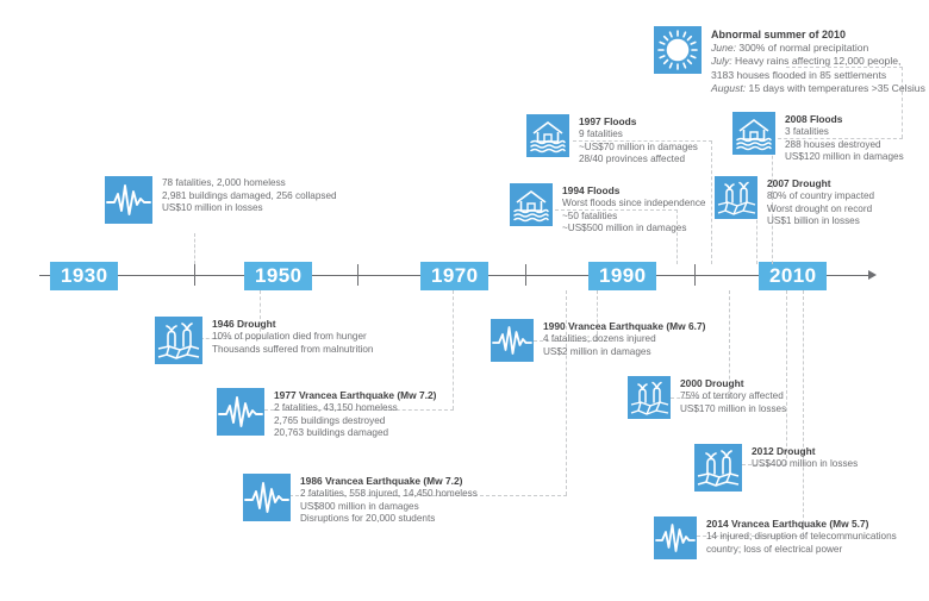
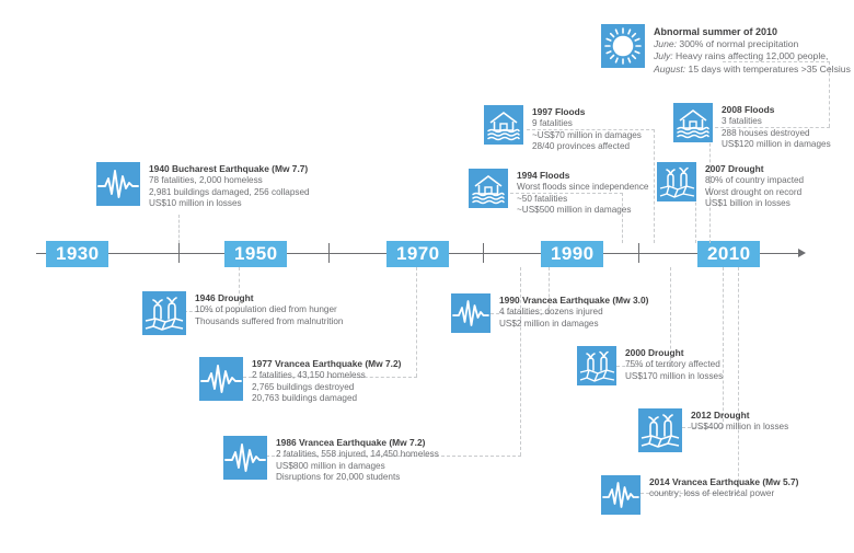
  1930
  1950
  1970
  1990
  2010
  Abnormal summer of 2010
  June: 300% of normal precipitation
  July: Heavy rains affecting 12,000 people,
- 3183 houses flooded in 85 settlements
  August: 15 days with temperatures >35 Celsius
  2008 Floods
  3 fatalities
  288 houses destroyed
  US$120 million in damages
  2007 Drought
  80% of country impacted
  Worst drought on record
  US$1 billion in losses
  1997 Floods
  9 fatalities
  ~US$70 million in damages
  28/40 provinces affected
  1994 Floods
  Worst floods since independence
  ~50 fatalities
  ~US$500 million in damages
+ 1940 Bucharest Earthquake (Mw 7.7)
  78 fatalities, 2,000 homeless
  2,981 buildings damaged, 256 collapsed
  US$10 million in losses
  1946 Drought
  10% of population died from hunger
  Thousands suffered from malnutrition
  1977 Vrancea Earthquake (Mw 7.2)
  2 fatalities, 43,150 homeless
  2,765 buildings destroyed
  20,763 buildings damaged
  1986 Vrancea Earthquake (Mw 7.2)
  2 fatalities, 558 injured, 14,450 homeless
  US$800 million in damages
  Disruptions for 20,000 students
- 1990 Vrancea Earthquake (Mw 6.7)
+ 1990 Vrancea Earthquake (Mw 3.0)
  4 fatalities; dozens injured
  US$2 million in damages
  2000 Drought
  75% of territory affected
  US$170 million in losses
  2012 Drought
  US$400 million in losses
  2014 Vrancea Earthquake (Mw 5.7)
- 14 injured; disruption of telecommunications
  country; loss of electrical power
